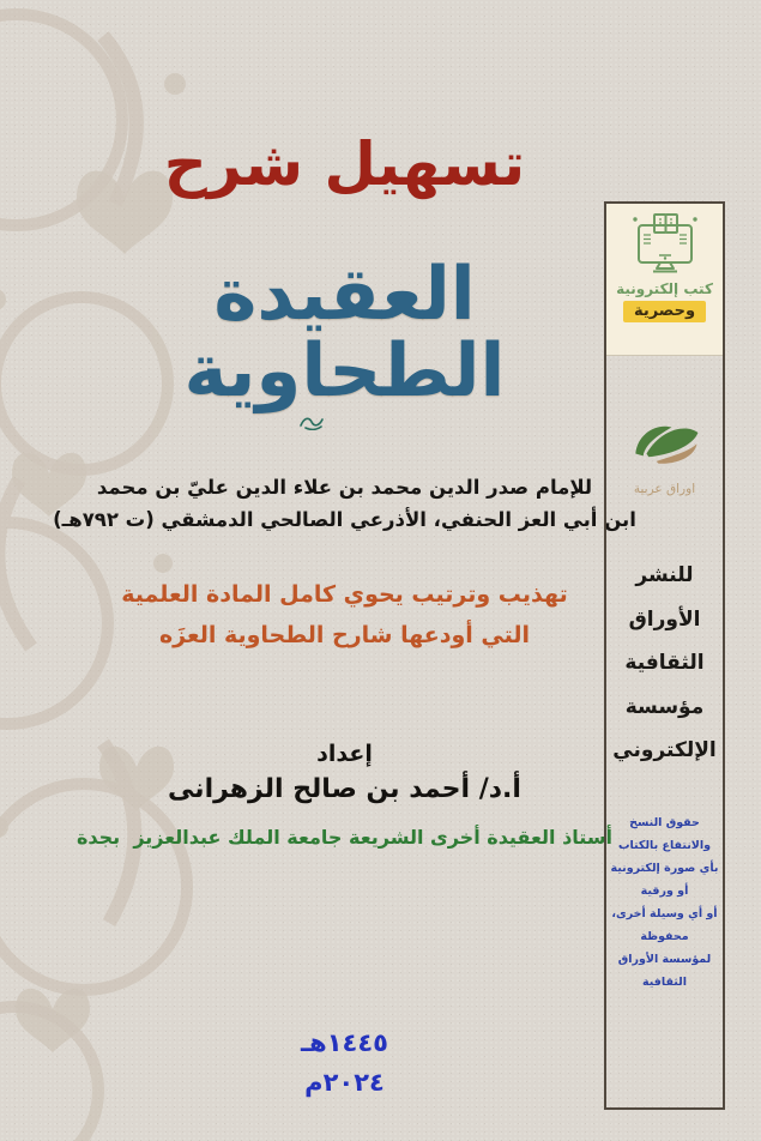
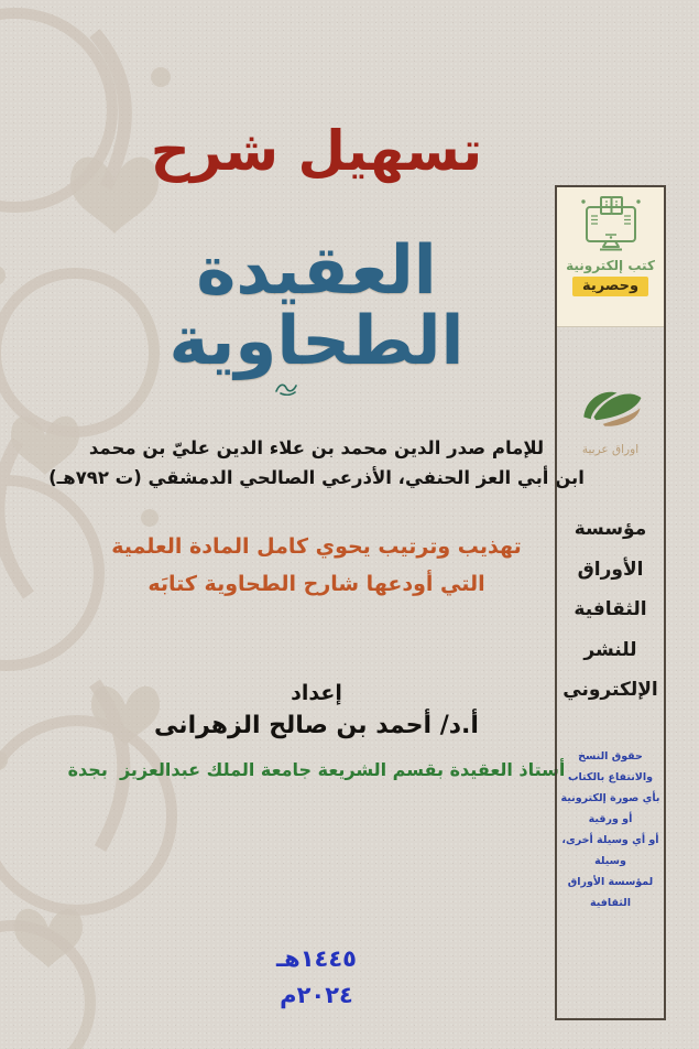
  تسهيل شرح
  العقيدة الطحاوية
  للإمام صدر الدين محمد بن علاء الدين عليّ بن محمد
  ابن أبي العز الحنفي، الأذرعي الصالحي الدمشقي (ت ٧٩٢هـ)
  تهذيب وترتيب يحوي كامل المادة العلمية
- التي أودعها شارح الطحاوية العزَه
+ التي أودعها شارح الطحاوية كتابَه
  إعداد
  أ.د/ أحمد بن صالح الزهرانى
- أستاذ العقيدة أخرى الشريعة جامعة الملك عبدالعزيز بجدة
+ أستاذ العقيدة بقسم الشريعة جامعة الملك عبدالعزيز بجدة
  ١٤٤٥هـ
  ٢٠٢٤م
  كتب إلكترونية
  وحصرية
  اوراق عربية
- للنشر
+ مؤسسة
  الأوراق
  الثقافية
- مؤسسة
+ للنشر
  الإلكتروني
  حقوق النسخ والانتفاع بالكتاب
  بأي صورة إلكترونية أو ورقية
- أو أي وسيلة أخرى، محفوظة
+ أو أي وسيلة أخرى، وسيلة
  لمؤسسة الأوراق الثقافية
